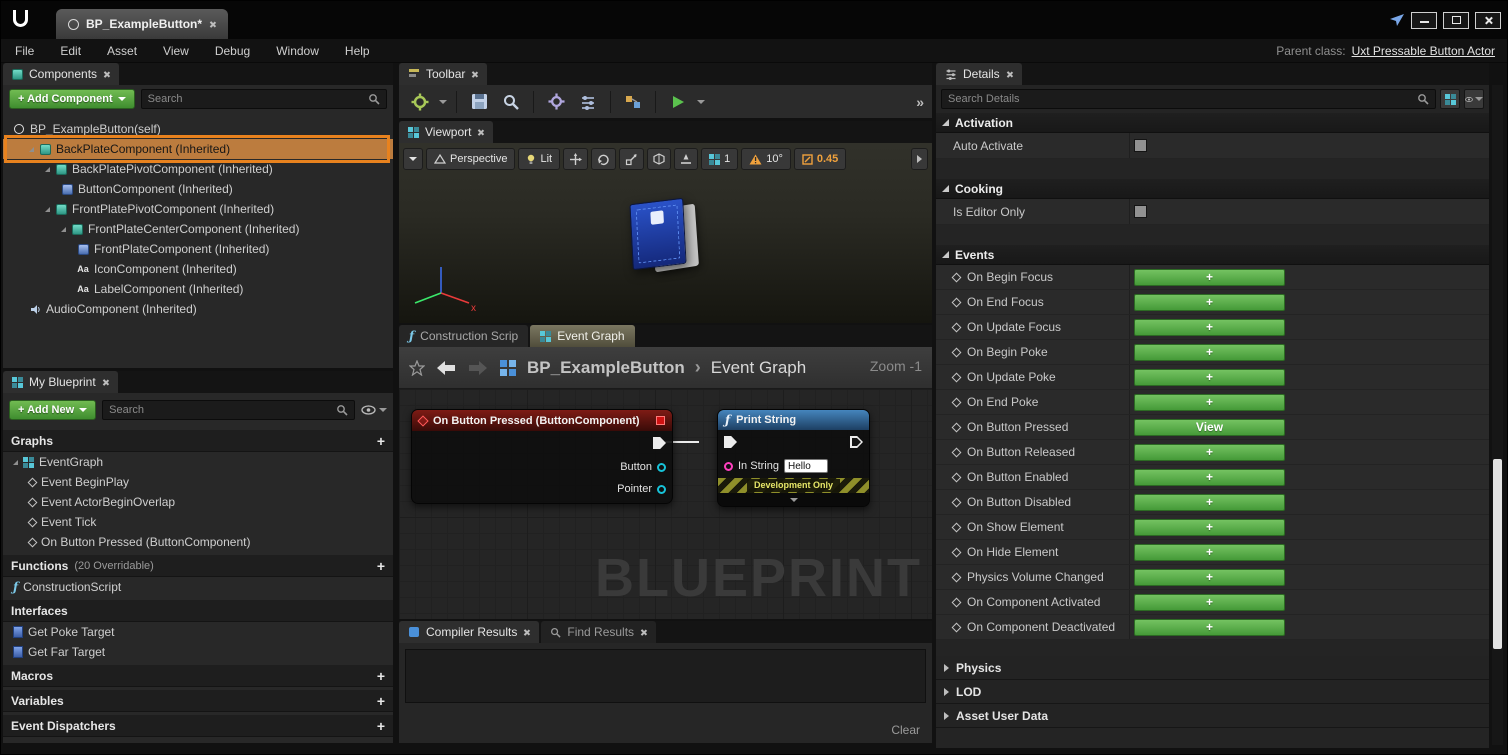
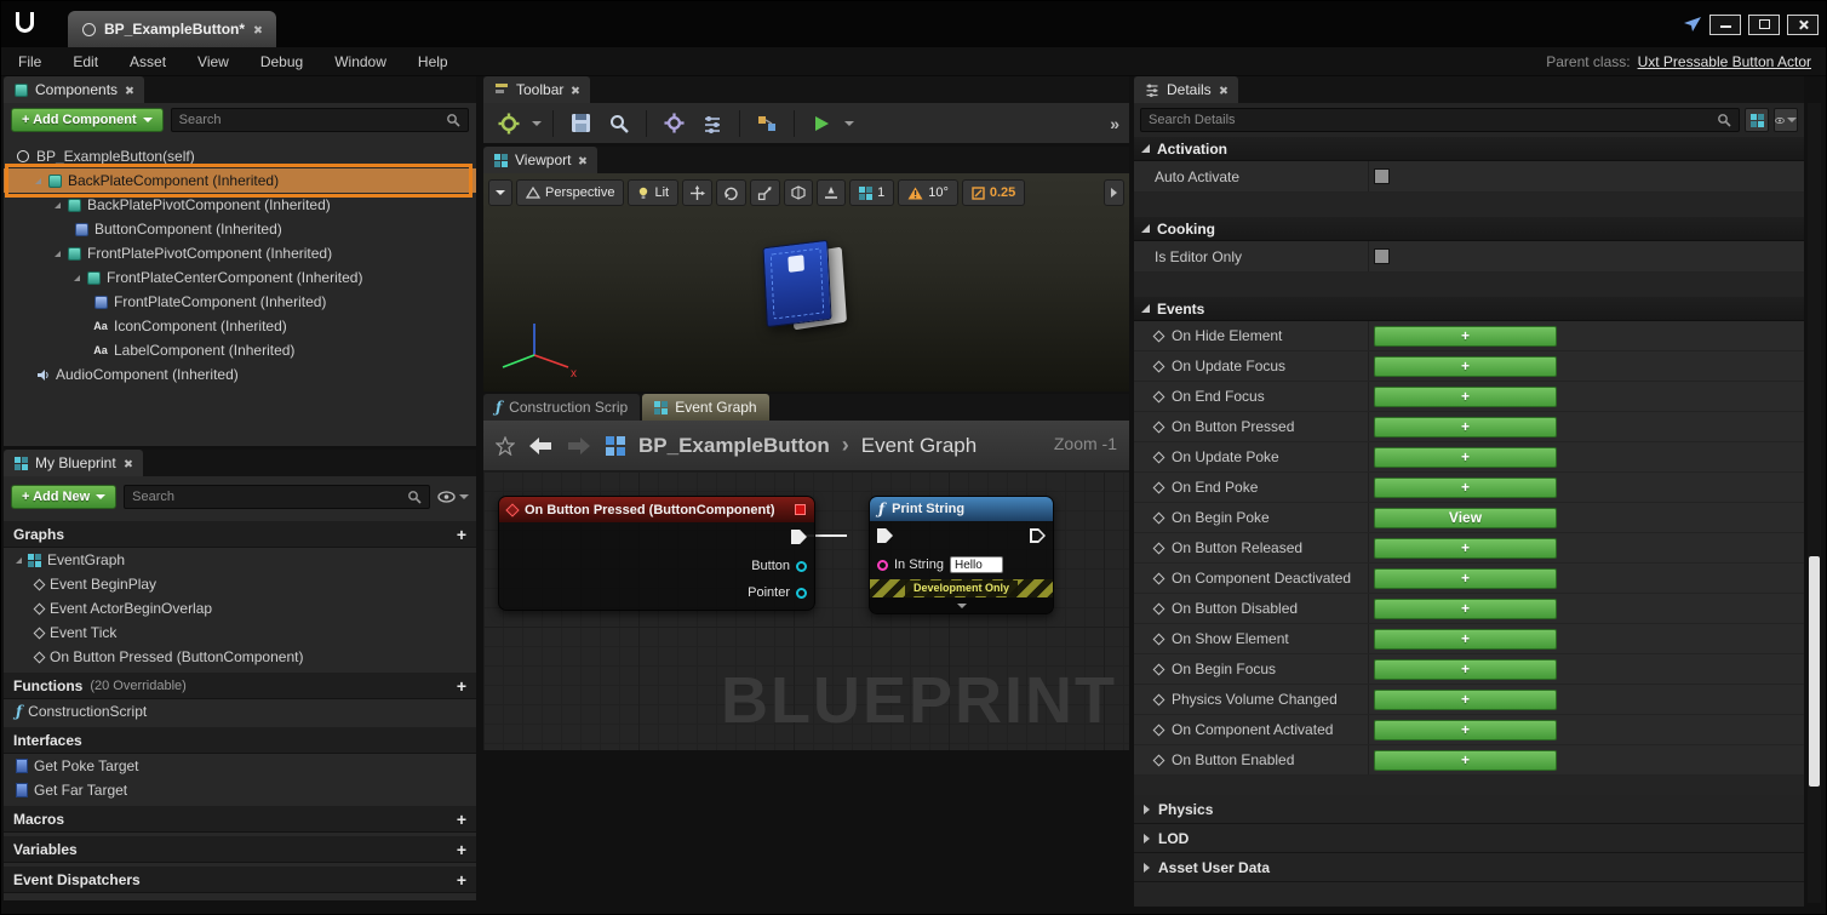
  BP_ExampleButton*
  File
  Edit
  Asset
  View
  Debug
  Window
  Help
  Parent class:
  Uxt Pressable Button Actor
  Components
  + Add Component
  Search
  BP_ExampleButton(self)
  BackPlateComponent (Inherited)
  BackPlatePivotComponent (Inherited)
  ButtonComponent (Inherited)
  FrontPlatePivotComponent (Inherited)
  FrontPlateCenterComponent (Inherited)
  FrontPlateComponent (Inherited)
  Aa
  IconComponent (Inherited)
  Aa
  LabelComponent (Inherited)
  AudioComponent (Inherited)
  My Blueprint
  + Add New
  Search
  Graphs
  +
  EventGraph
  Event BeginPlay
  Event ActorBeginOverlap
  Event Tick
  On Button Pressed (ButtonComponent)
  Functions
  (20 Overridable)
  +
  ƒ
  ConstructionScript
  Interfaces
  Get Poke Target
  Get Far Target
  Macros
  +
  Variables
  +
  Event Dispatchers
  +
  Toolbar
  »
  Viewport
  x
  Perspective
  Lit
  1
  10°
- 0.45
+ 0.25
  ƒ
  Construction Scrip
  Event Graph
  BP_ExampleButton
  ›
  Event Graph
  Zoom -1
  On Button Pressed (ButtonComponent)
  Button
  Pointer
  ƒ
  Print String
  In String
  Hello
  Development Only
  BLUEPRINT
- Compiler Results
- Find Results
- Clear
  Details
  Search Details
  Activation
  Auto Activate
  Cooking
  Is Editor Only
  Events
- On Begin Focus
+ On Hide Element
  +
- On End Focus
+ On Update Focus
  +
- On Update Focus
+ On End Focus
  +
- On Begin Poke
+ On Button Pressed
  +
  On Update Poke
  +
  On End Poke
  +
- On Button Pressed
+ On Begin Poke
  View
  On Button Released
  +
- On Button Enabled
+ On Component Deactivated
  +
  On Button Disabled
  +
  On Show Element
  +
- On Hide Element
+ On Begin Focus
  +
  Physics Volume Changed
  +
  On Component Activated
  +
- On Component Deactivated
+ On Button Enabled
  +
  Physics
  LOD
  Asset User Data
